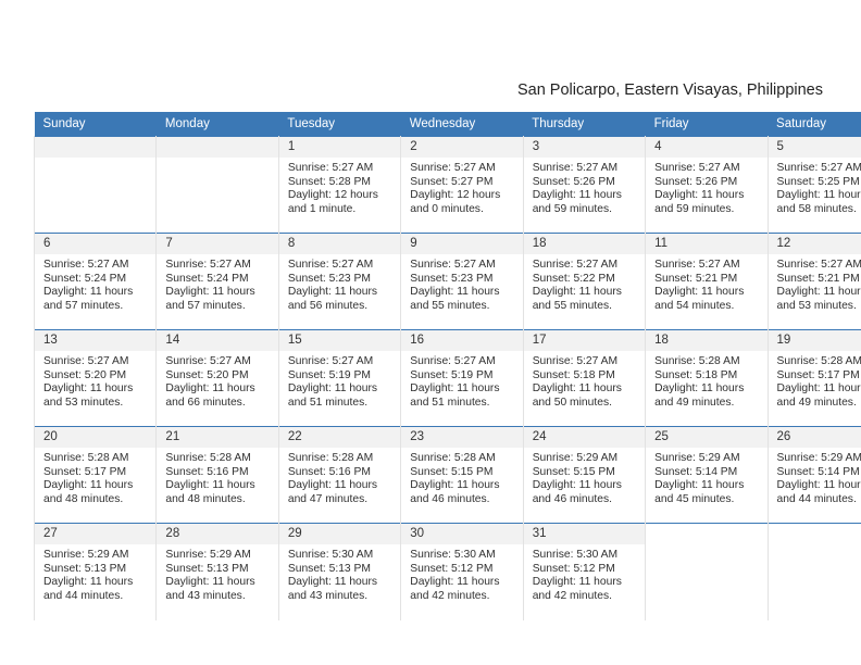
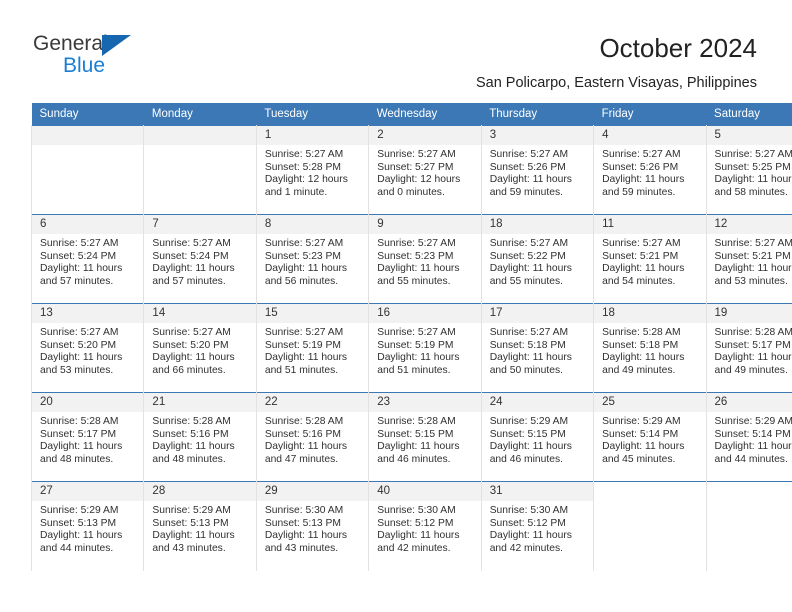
+ General
+ Blue
+ October 2024
  San Policarpo, Eastern Visayas, Philippines
  Sunday	Monday	Tuesday	Wednesday	Thursday	Friday	Saturday
  		1Sunrise: 5:27 AMSunset: 5:28 PMDaylight: 12 hoursand 1 minute.	2Sunrise: 5:27 AMSunset: 5:27 PMDaylight: 12 hoursand 0 minutes.	3Sunrise: 5:27 AMSunset: 5:26 PMDaylight: 11 hoursand 59 minutes.	4Sunrise: 5:27 AMSunset: 5:26 PMDaylight: 11 hoursand 59 minutes.	5Sunrise: 5:27 AMSunset: 5:25 PMDaylight: 11 hourand 58 minutes.
  6Sunrise: 5:27 AMSunset: 5:24 PMDaylight: 11 hoursand 57 minutes.	7Sunrise: 5:27 AMSunset: 5:24 PMDaylight: 11 hoursand 57 minutes.	8Sunrise: 5:27 AMSunset: 5:23 PMDaylight: 11 hoursand 56 minutes.	9Sunrise: 5:27 AMSunset: 5:23 PMDaylight: 11 hoursand 55 minutes.	18Sunrise: 5:27 AMSunset: 5:22 PMDaylight: 11 hoursand 55 minutes.	11Sunrise: 5:27 AMSunset: 5:21 PMDaylight: 11 hoursand 54 minutes.	12Sunrise: 5:27 AMSunset: 5:21 PMDaylight: 11 hourand 53 minutes.
  13Sunrise: 5:27 AMSunset: 5:20 PMDaylight: 11 hoursand 53 minutes.	14Sunrise: 5:27 AMSunset: 5:20 PMDaylight: 11 hoursand 66 minutes.	15Sunrise: 5:27 AMSunset: 5:19 PMDaylight: 11 hoursand 51 minutes.	16Sunrise: 5:27 AMSunset: 5:19 PMDaylight: 11 hoursand 51 minutes.	17Sunrise: 5:27 AMSunset: 5:18 PMDaylight: 11 hoursand 50 minutes.	18Sunrise: 5:28 AMSunset: 5:18 PMDaylight: 11 hoursand 49 minutes.	19Sunrise: 5:28 AMSunset: 5:17 PMDaylight: 11 hourand 49 minutes.
  20Sunrise: 5:28 AMSunset: 5:17 PMDaylight: 11 hoursand 48 minutes.	21Sunrise: 5:28 AMSunset: 5:16 PMDaylight: 11 hoursand 48 minutes.	22Sunrise: 5:28 AMSunset: 5:16 PMDaylight: 11 hoursand 47 minutes.	23Sunrise: 5:28 AMSunset: 5:15 PMDaylight: 11 hoursand 46 minutes.	24Sunrise: 5:29 AMSunset: 5:15 PMDaylight: 11 hoursand 46 minutes.	25Sunrise: 5:29 AMSunset: 5:14 PMDaylight: 11 hoursand 45 minutes.	26Sunrise: 5:29 AMSunset: 5:14 PMDaylight: 11 hourand 44 minutes.
- 27Sunrise: 5:29 AMSunset: 5:13 PMDaylight: 11 hoursand 44 minutes.	28Sunrise: 5:29 AMSunset: 5:13 PMDaylight: 11 hoursand 43 minutes.	29Sunrise: 5:30 AMSunset: 5:13 PMDaylight: 11 hoursand 43 minutes.	30Sunrise: 5:30 AMSunset: 5:12 PMDaylight: 11 hoursand 42 minutes.	31Sunrise: 5:30 AMSunset: 5:12 PMDaylight: 11 hoursand 42 minutes.
+ 27Sunrise: 5:29 AMSunset: 5:13 PMDaylight: 11 hoursand 44 minutes.	28Sunrise: 5:29 AMSunset: 5:13 PMDaylight: 11 hoursand 43 minutes.	29Sunrise: 5:30 AMSunset: 5:13 PMDaylight: 11 hoursand 43 minutes.	40Sunrise: 5:30 AMSunset: 5:12 PMDaylight: 11 hoursand 42 minutes.	31Sunrise: 5:30 AMSunset: 5:12 PMDaylight: 11 hoursand 42 minutes.
